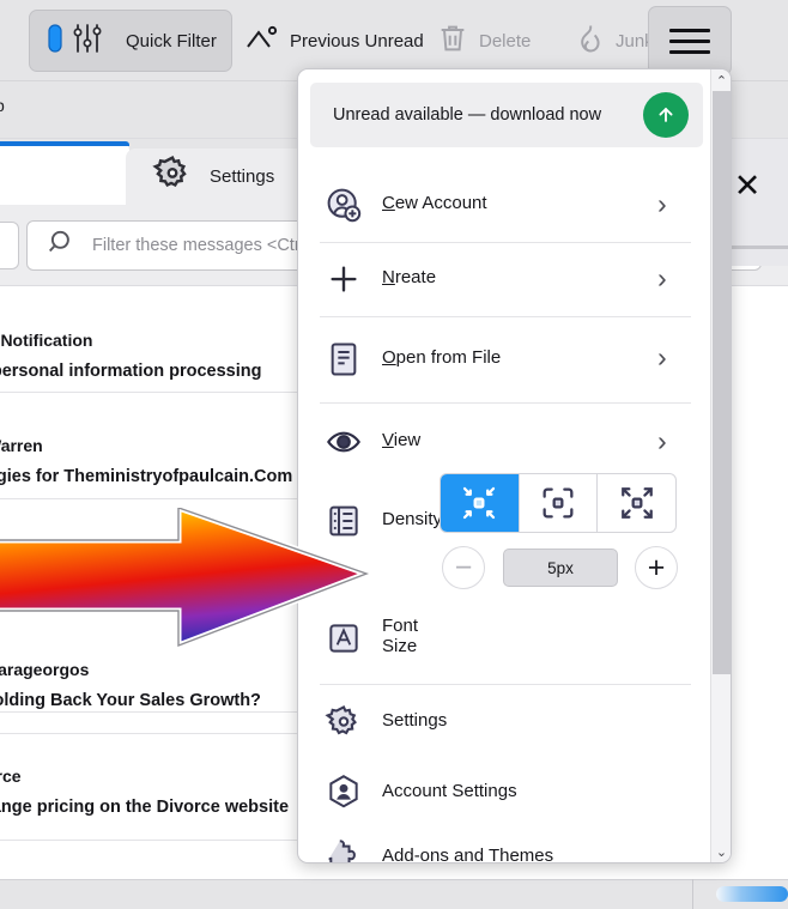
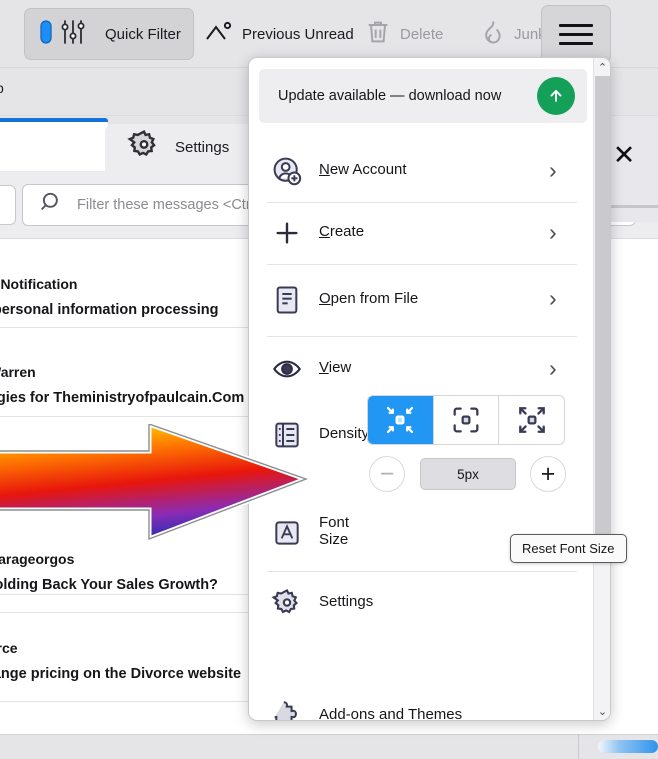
  Settings
  Filter these messages <Ct
  Notification
  ersonal information processing
  arren
  gies for Theministryofpaulcain.Com
  arageorgos
  lding Back Your Sales Growth?
  nge pricing on the Divorce website
  ✕
  Quick Filter
  Previous Unread
  Delete
  Jun
- Unread available — download now
+ Update available — download now
- Cew Account
+ New Account
  ›
- Nreate
+ Create
  ›
  Open from File
  ›
  View
  ›
  Density
  Font
  Size
  Settings
- Account Settings
  Add-ons and Themes
  ⌃
  ⌄
  −
  5px
  +
+ Reset Font Size
